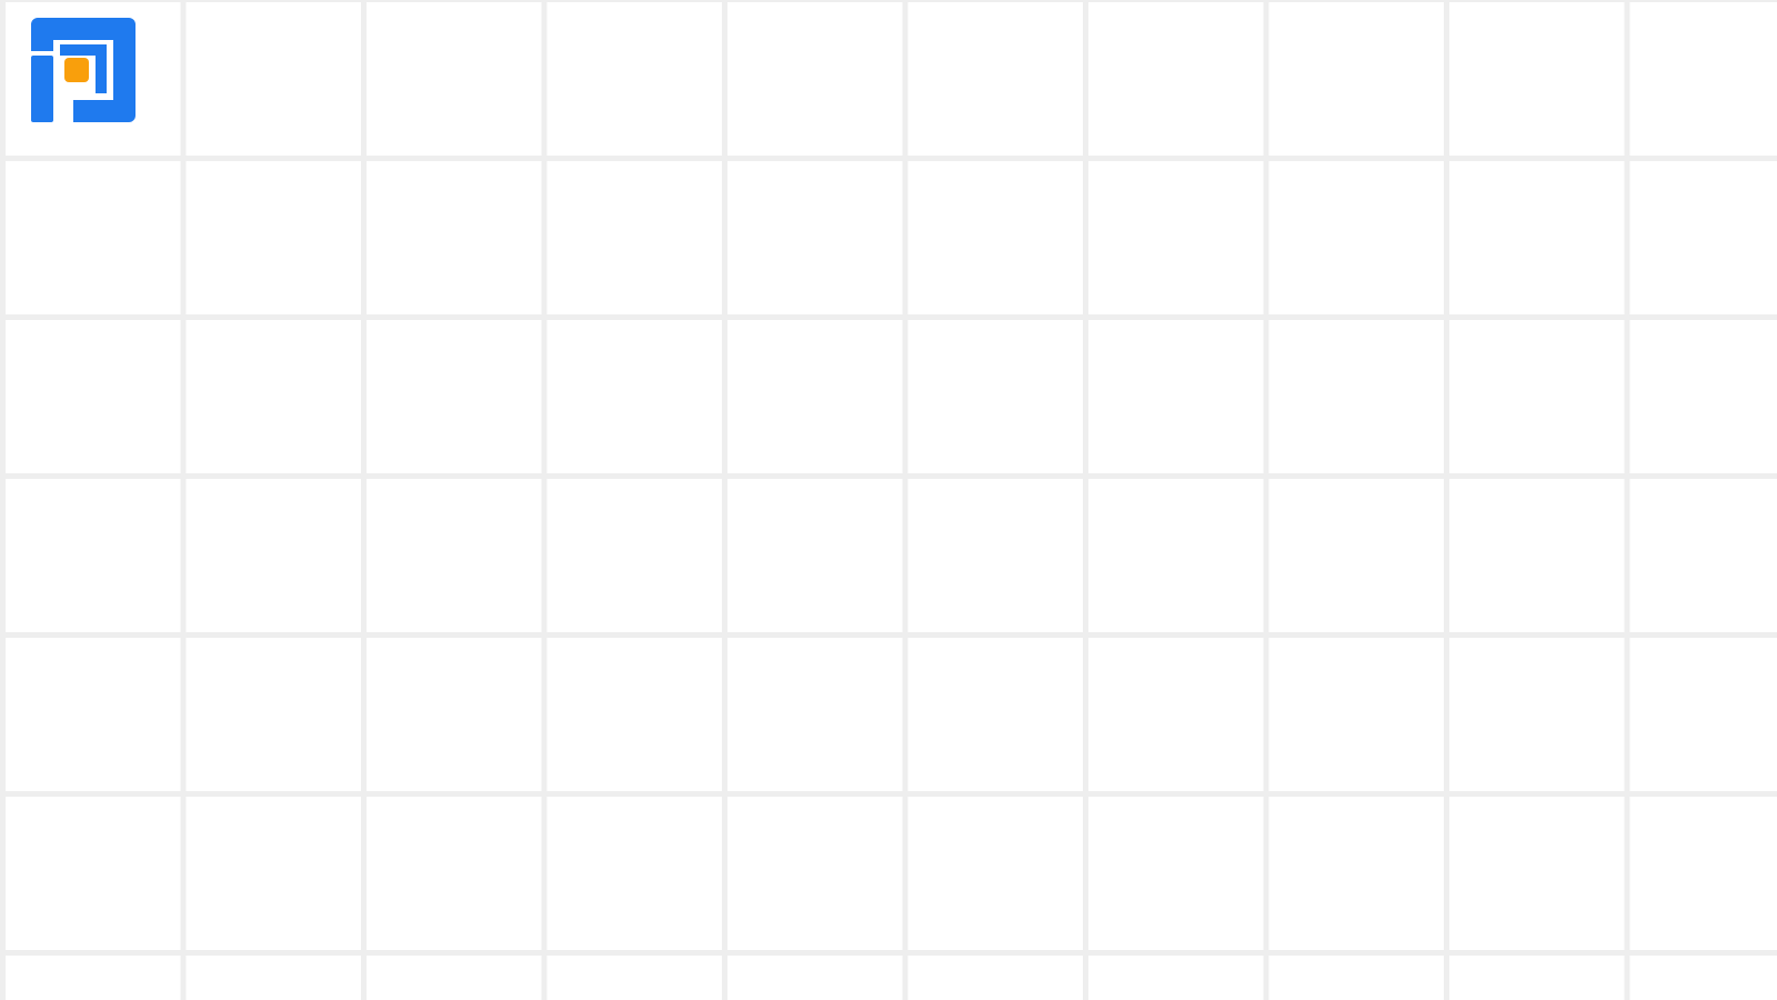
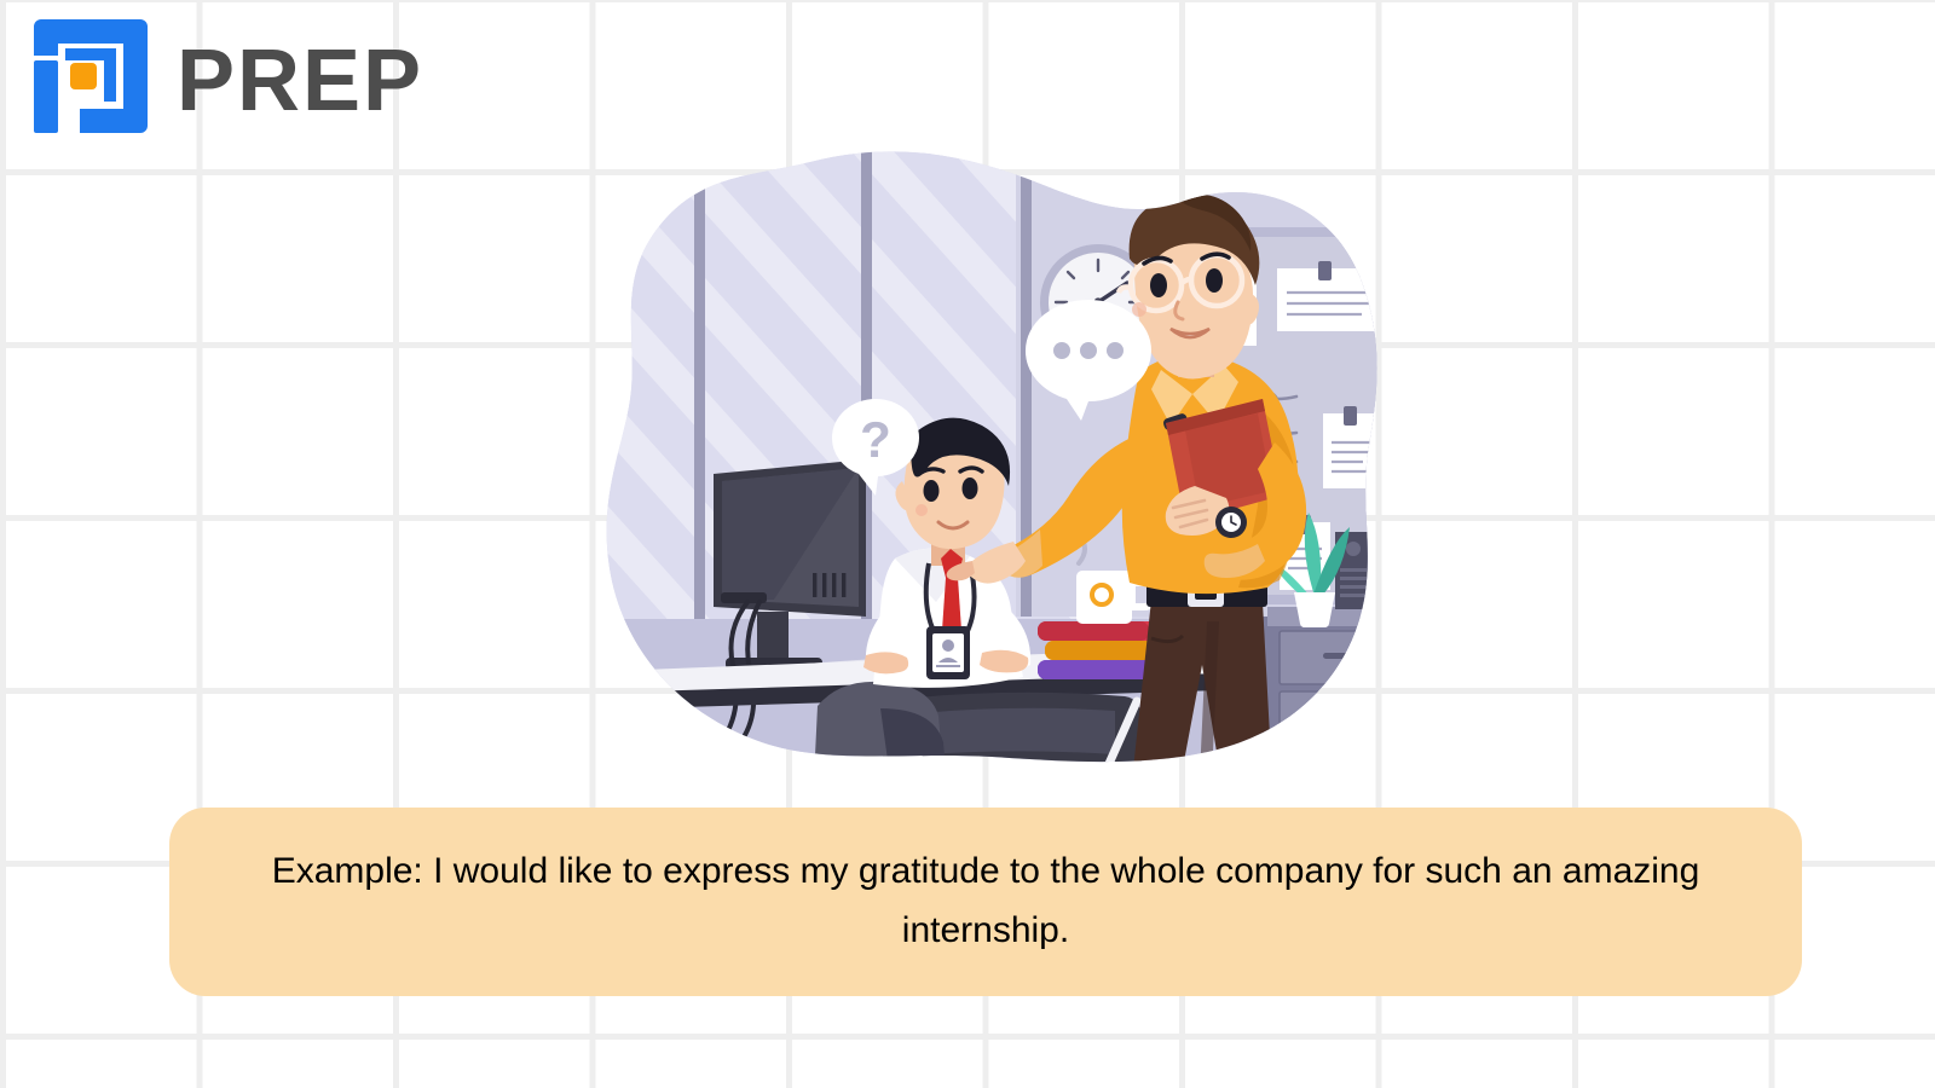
+ PREP
+ ?
+ Example: I would like to express my gratitude to the whole company for such an amazing internship.
